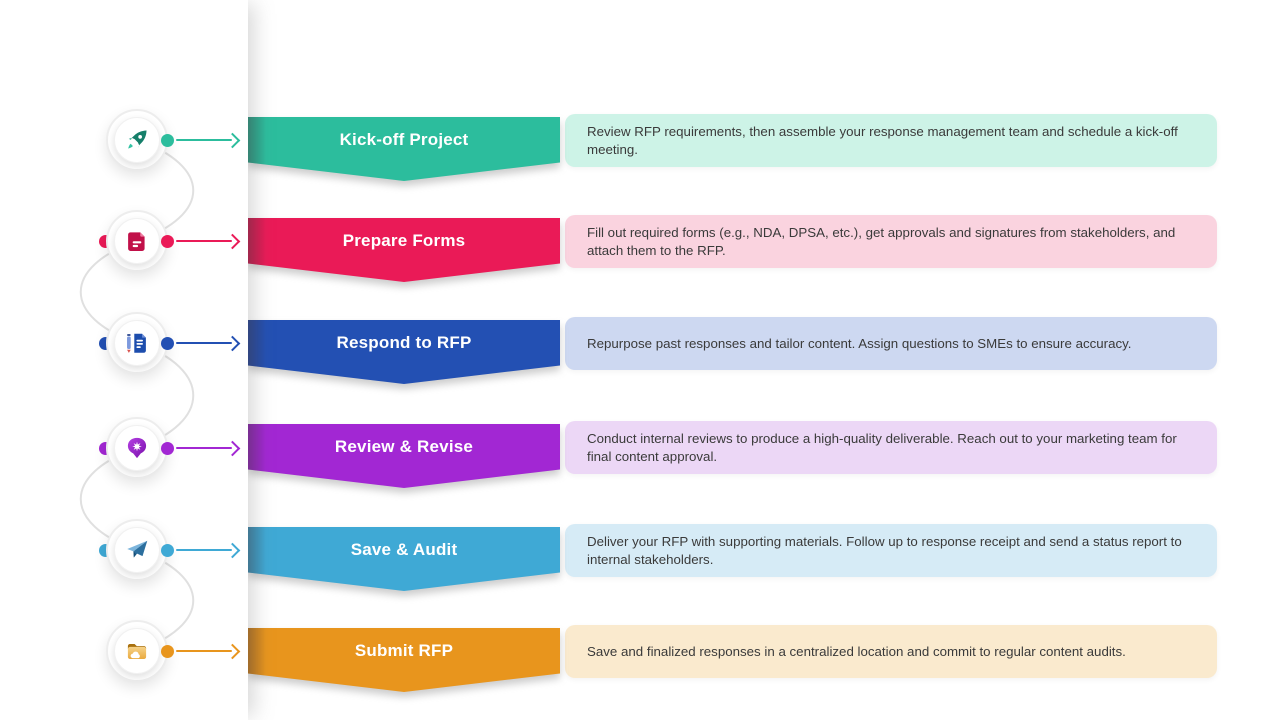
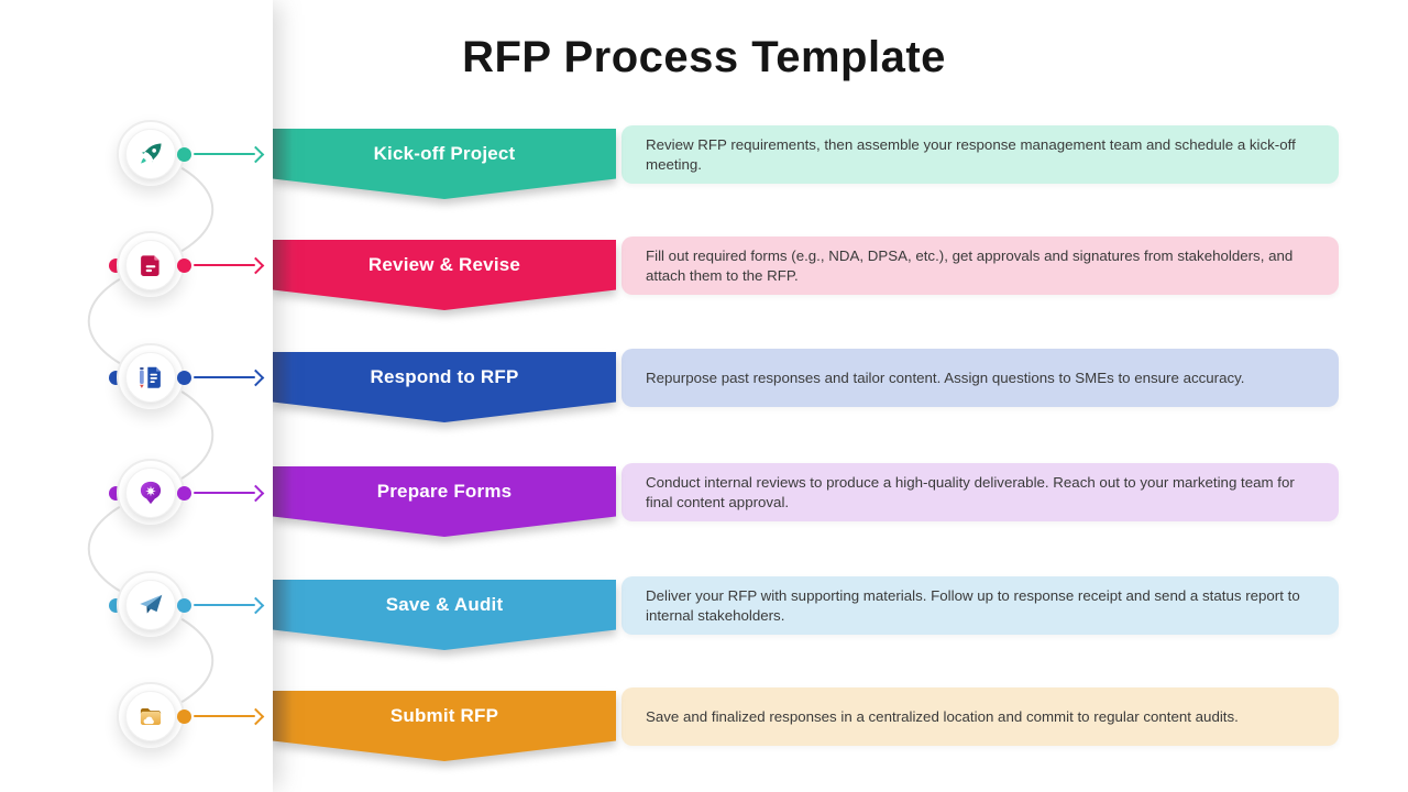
+ RFP Process Template
  Kick-off Project
  Review RFP requirements, then assemble your response management team and schedule a kick-off meeting.
- Prepare Forms
+ Review & Revise
  Fill out required forms (e.g., NDA, DPSA, etc.), get approvals and signatures from stakeholders, and attach them to the RFP.
  Respond to RFP
  Repurpose past responses and tailor content. Assign questions to SMEs to ensure accuracy.
- Review & Revise
+ Prepare Forms
  Conduct internal reviews to produce a high-quality deliverable. Reach out to your marketing team for final content approval.
  Save & Audit
  Deliver your RFP with supporting materials. Follow up to response receipt and send a status report to internal stakeholders.
  Submit RFP
  Save and finalized responses in a centralized location and commit to regular content audits.
